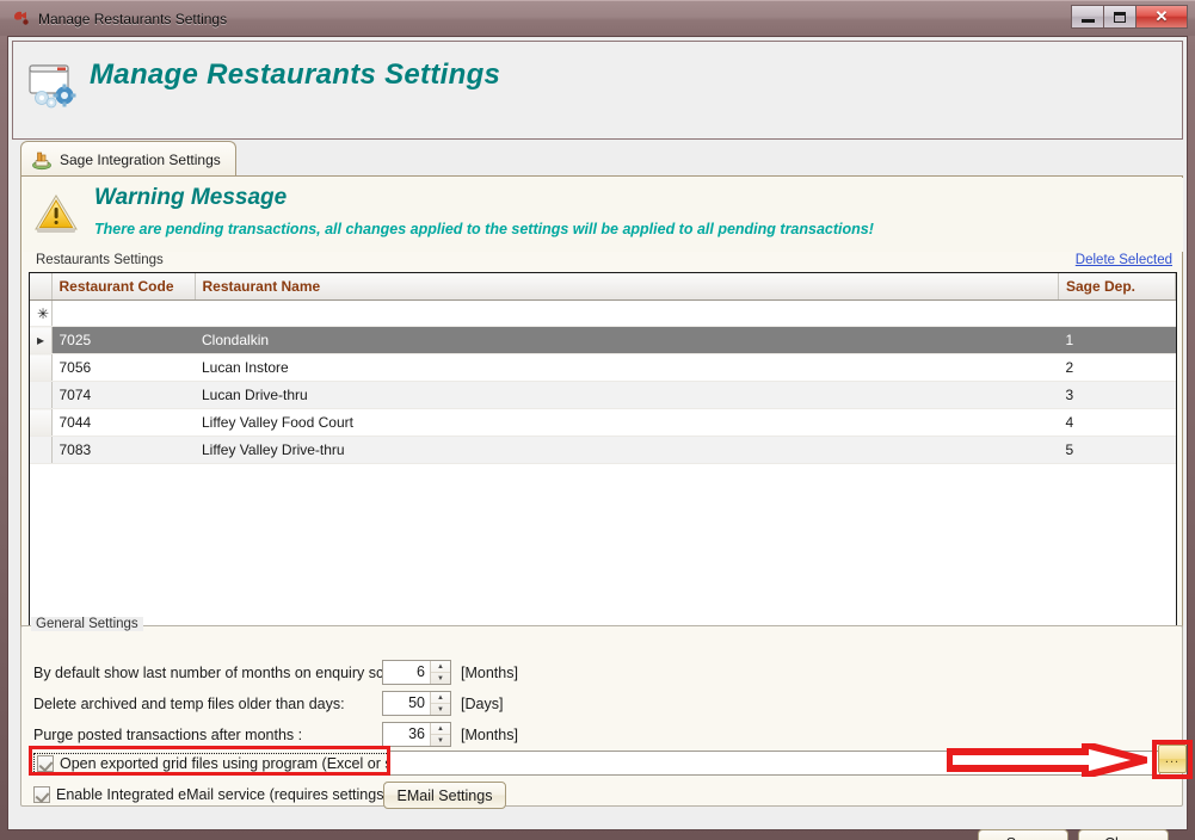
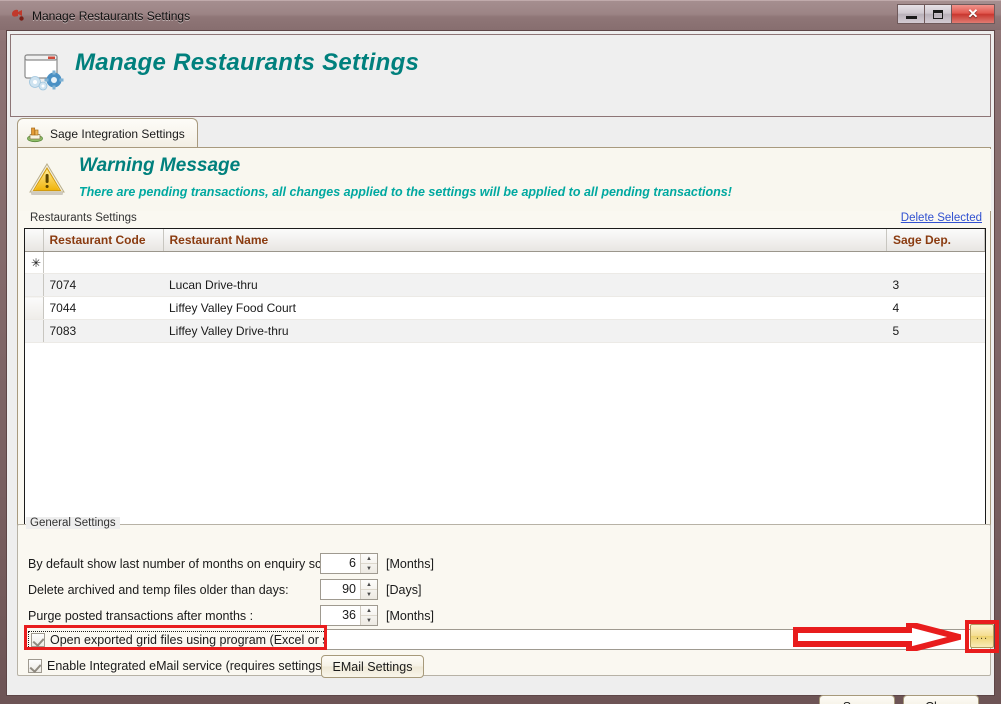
  Manage Restaurants Settings
  ✕
  Manage Restaurants Settings
  Sage Integration Settings
  Warning Message
  There are pending transactions, all changes applied to the settings will be applied to all pending transactions!
  Restaurants Settings
  Delete Selected
  	Restaurant Code	Restaurant Name	Sage Dep.
  ✳
- ▸	7025	Clondalkin	1
- 	7056	Lucan Instore	2
  	7074	Lucan Drive-thru	3
  	7044	Liffey Valley Food Court	4
  	7083	Liffey Valley Drive-thru	5
  General Settings
  By default show last number of months on enquiry sc
  6
  [Months]
  Delete archived and temp files older than days:
- 50
+ 90
  [Days]
  Purge posted transactions after months :
  36
  [Months]
  Open exported grid files using program (Excel or
  Enable Integrated eMail service (requires settings
  ...
  EMail Settings
